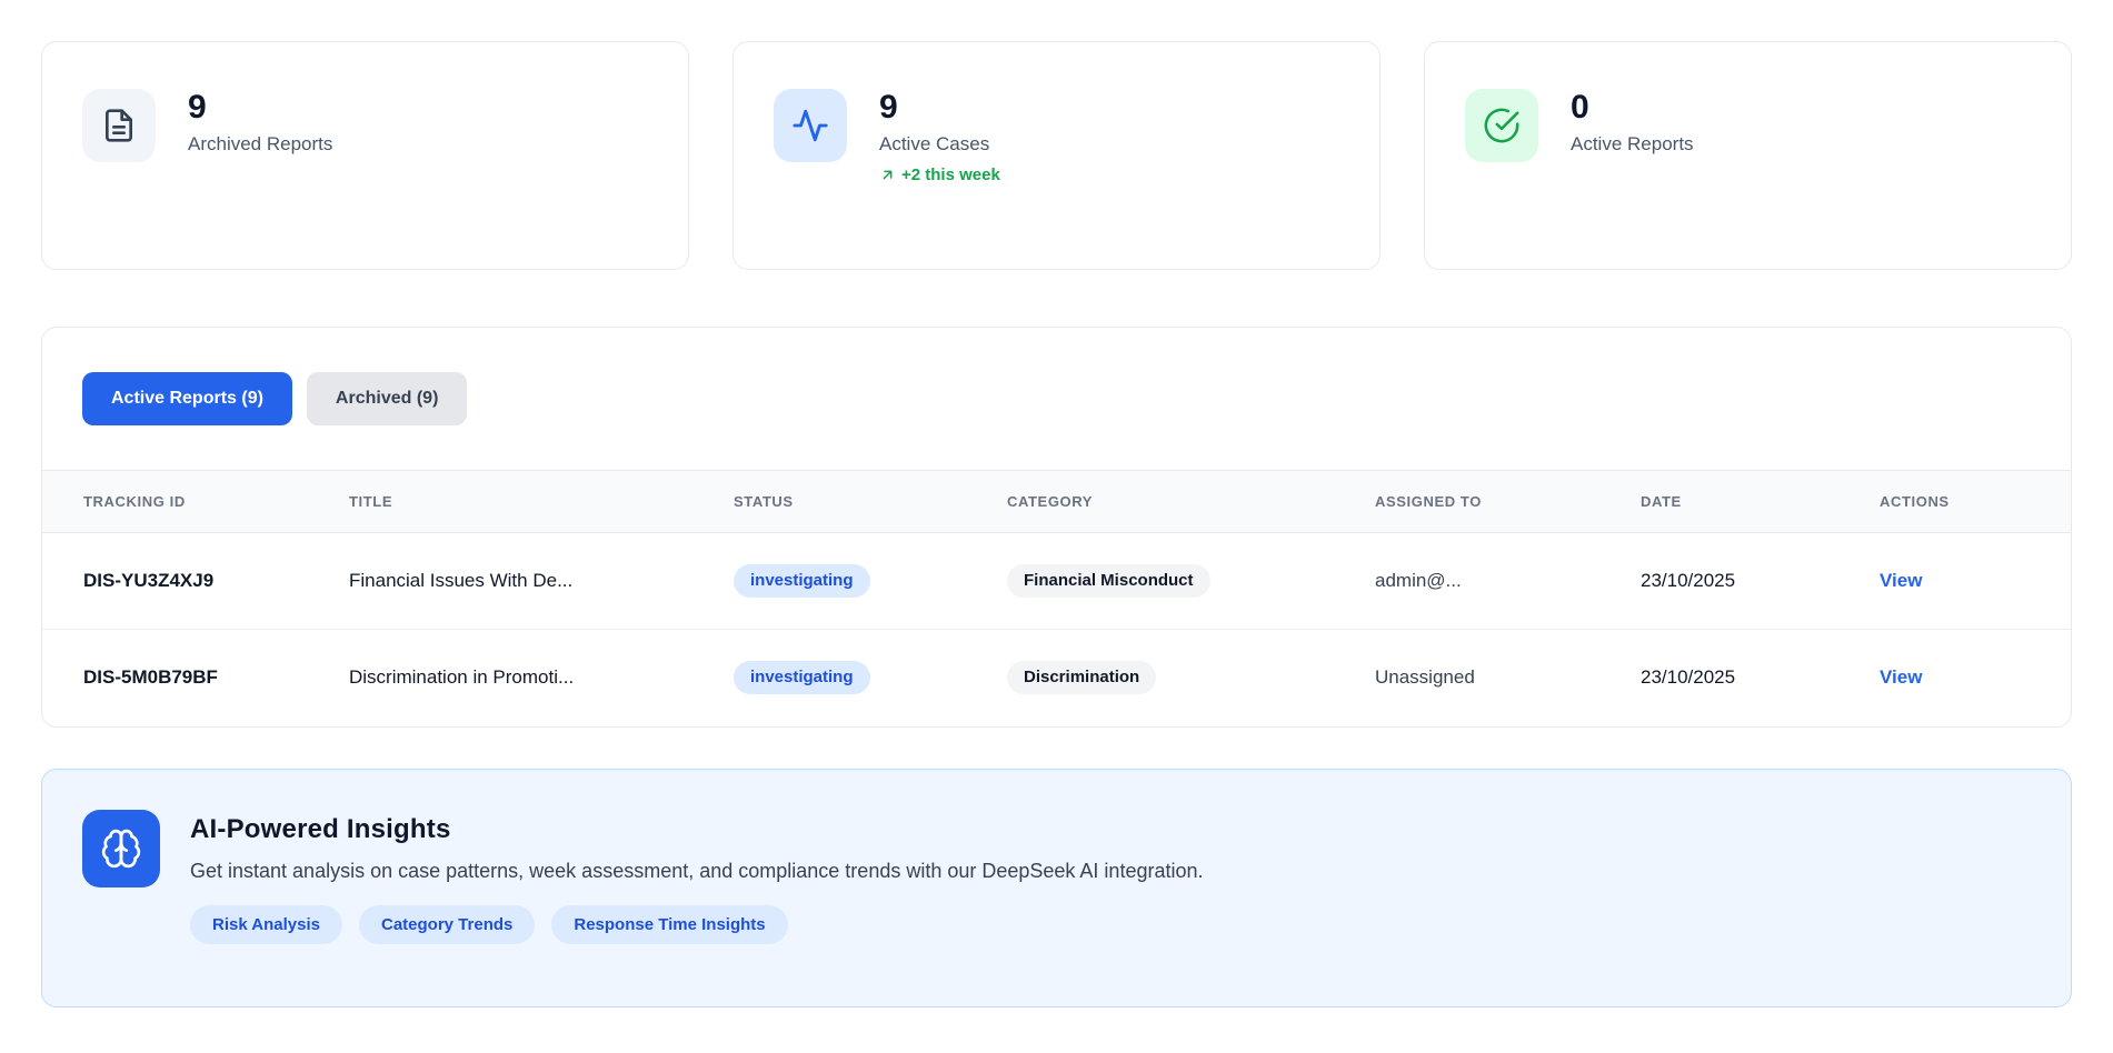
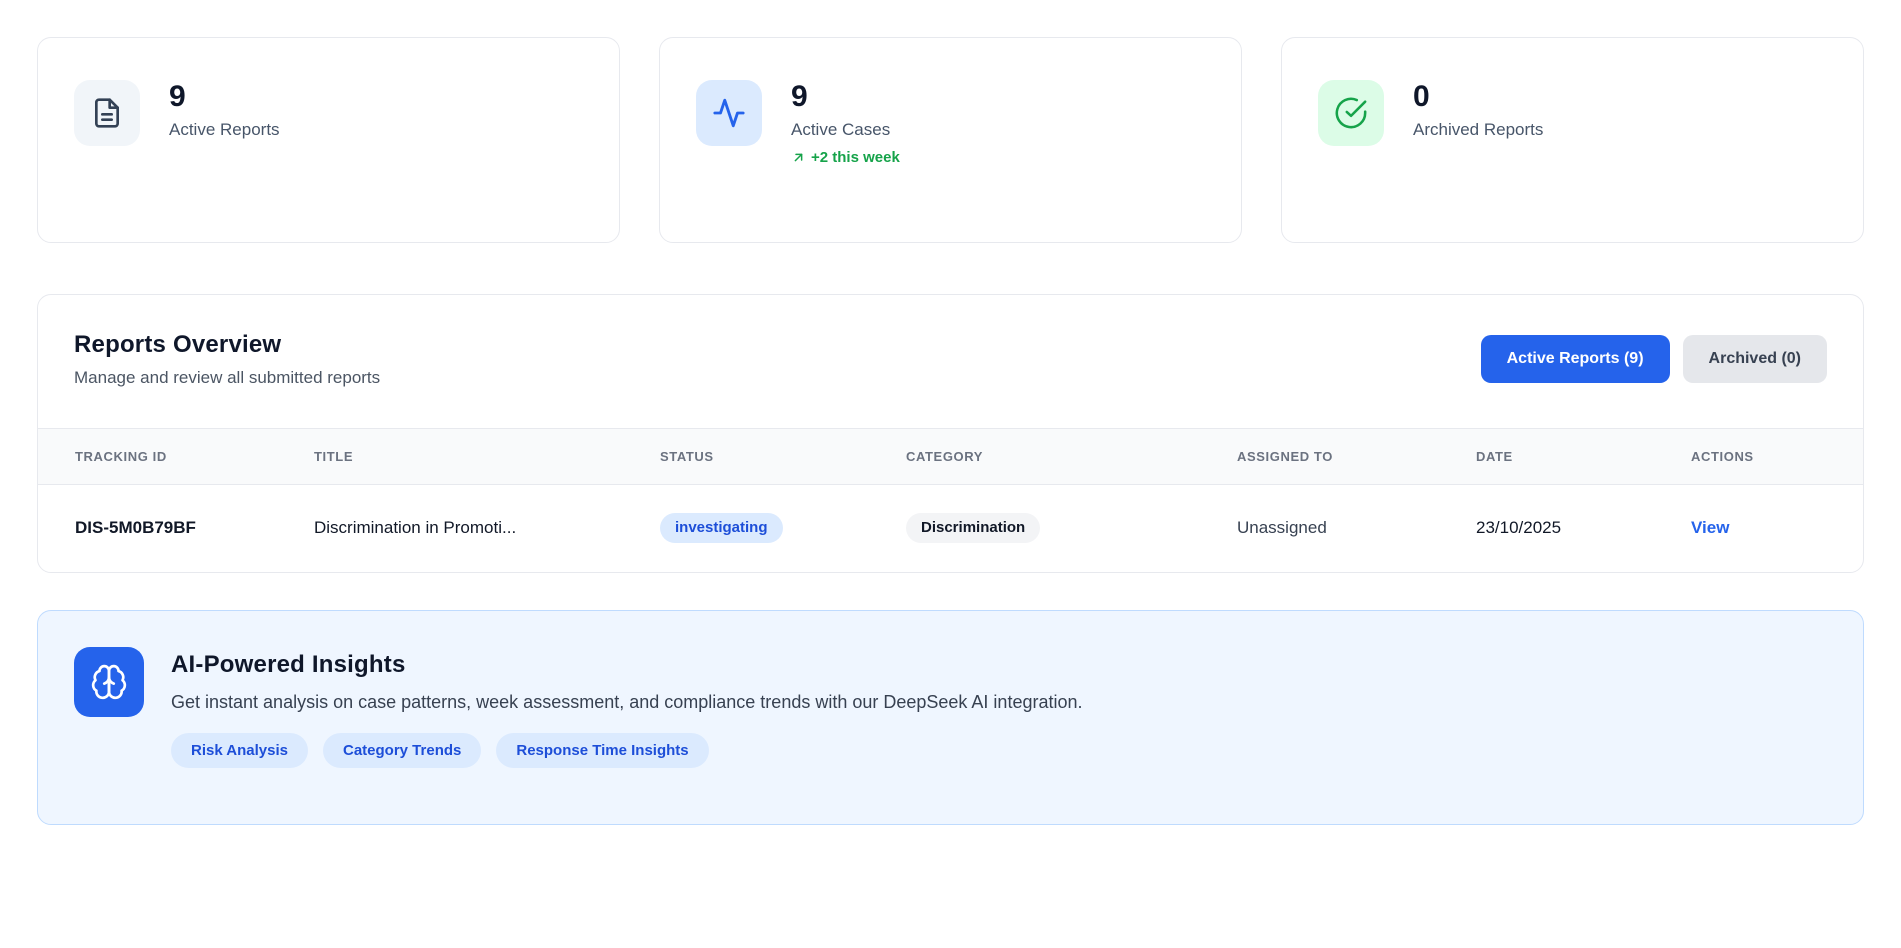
  9
- Archived Reports
+ Active Reports
  9
  Active Cases
  +2 this week
  0
- Active Reports
+ Archived Reports
+ Reports Overview
+ Manage and review all submitted reports
  Active Reports (9)
- Archived (9)
+ Archived (0)
  TRACKING ID	TITLE	STATUS	CATEGORY	ASSIGNED TO	DATE	ACTIONS
- DIS-YU3Z4XJ9	Financial Issues With De...	investigating	Financial Misconduct	admin@...	23/10/2025	View
  DIS-5M0B79BF	Discrimination in Promoti...	investigating	Discrimination	Unassigned	23/10/2025	View
  AI-Powered Insights
  Get instant analysis on case patterns, week assessment, and compliance trends with our DeepSeek AI integration.
  Risk Analysis
  Category Trends
  Response Time Insights
